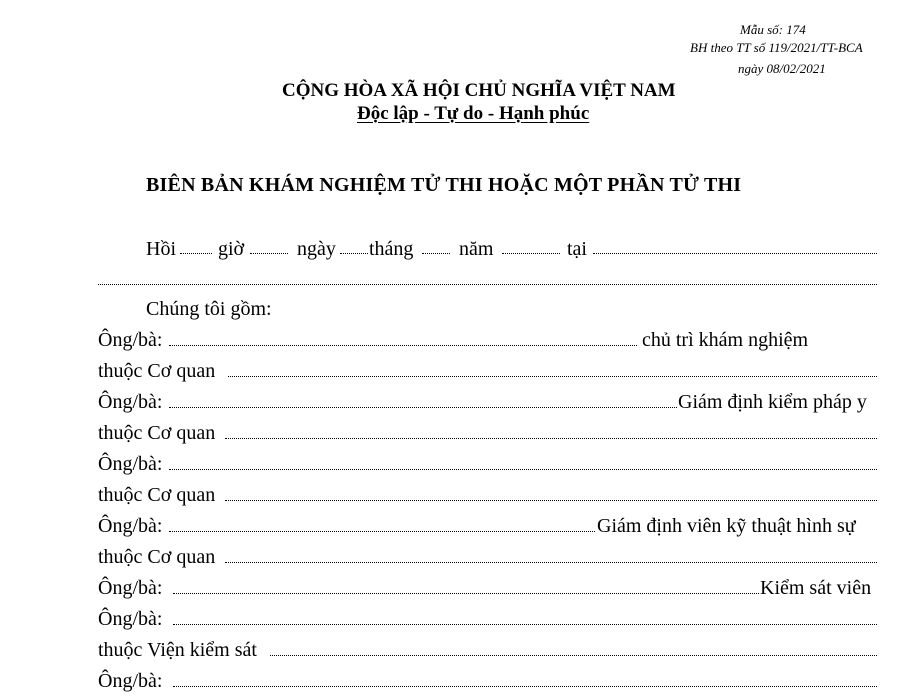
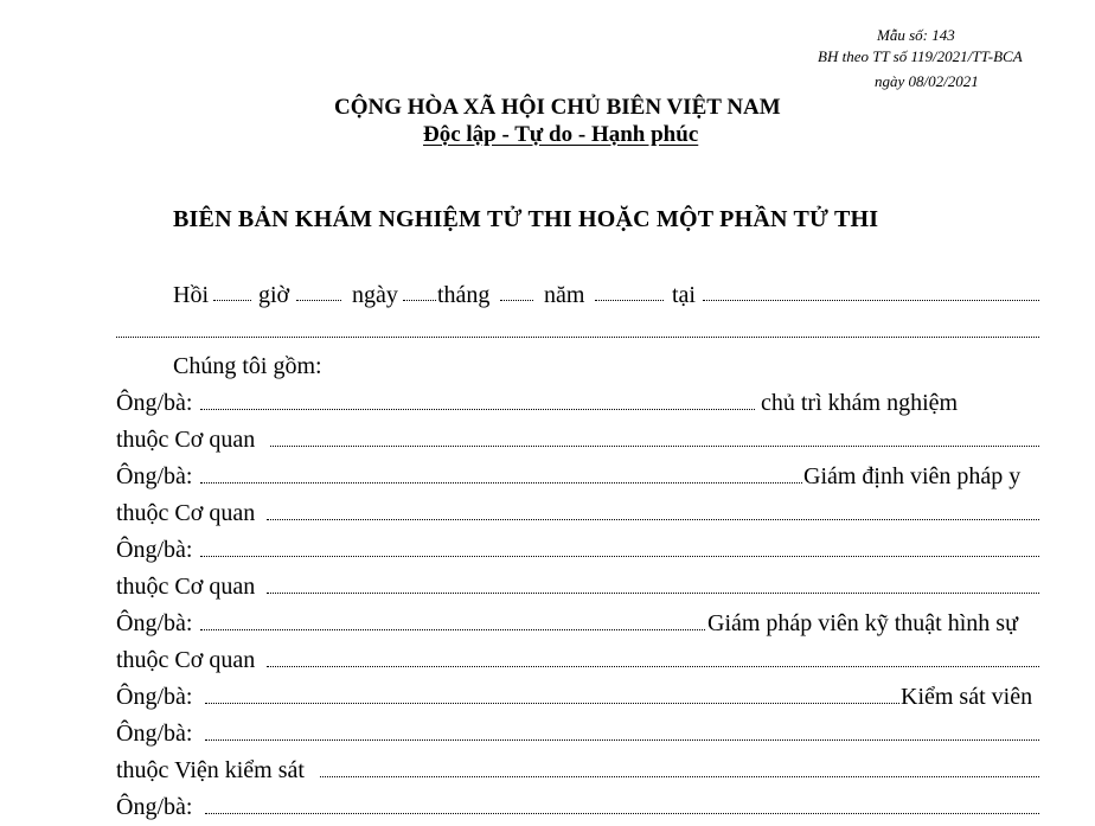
- Mẫu số: 174
+ Mẫu số: 143
  BH theo TT số 119/2021/TT-BCA
  ngày 08/02/2021
- CỘNG HÒA XÃ HỘI CHỦ NGHĨA VIỆT NAM
+ CỘNG HÒA XÃ HỘI CHỦ BIÊN VIỆT NAM
  Độc lập - Tự do - Hạnh phúc
  BIÊN BẢN KHÁM NGHIỆM TỬ THI HOẶC MỘT PHẦN TỬ THI
  Hồi
  giờ
  ngày
  tháng
  năm
  tại
  Chúng tôi gồm:
  Ông/bà:
  chủ trì khám nghiệm
  thuộc Cơ quan
  Ông/bà:
- Giám định kiểm pháp y
+ Giám định viên pháp y
  thuộc Cơ quan
  Ông/bà:
  thuộc Cơ quan
  Ông/bà:
- Giám định viên kỹ thuật hình sự
+ Giám pháp viên kỹ thuật hình sự
  thuộc Cơ quan
  Ông/bà:
  Kiểm sát viên
  Ông/bà:
  thuộc Viện kiểm sát
  Ông/bà:
